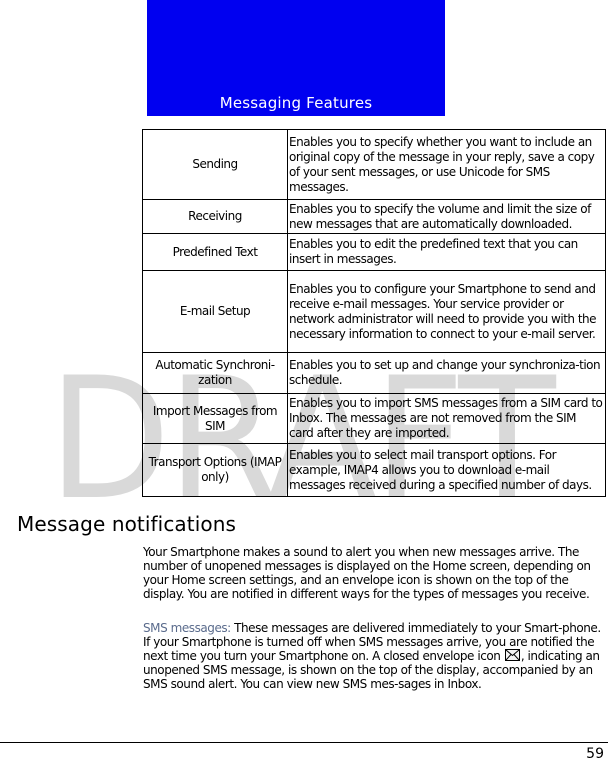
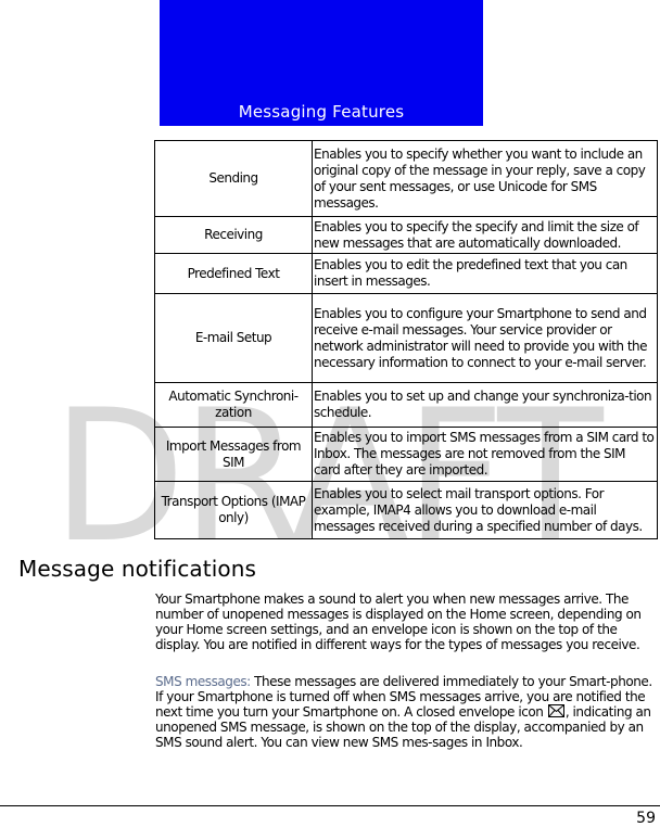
  DRAFT
  Messaging Features
  Sending	Enables you to specify whether you want to include an original copy of the message in your reply, save a copy of your sent messages, or use Unicode for SMS messages.
- Receiving	Enables you to specify the volume and limit the size of new messages that are automatically downloaded.
+ Receiving	Enables you to specify the specify and limit the size of new messages that are automatically downloaded.
  Predefined Text	Enables you to edit the predefined text that you can insert in messages.
  E-mail Setup	Enables you to configure your Smartphone to send and receive e-mail messages. Your service provider or network administrator will need to provide you with the necessary information to connect to your e-mail server.
  Automatic Synchroni-zation	Enables you to set up and change your synchroniza-tion schedule.
  Import Messages from SIM	Enables you to import SMS messages from a SIM card to Inbox. The messages are not removed from the SIM card after they are imported.
  Transport Options (IMAP only)	Enables you to select mail transport options. For example, IMAP4 allows you to download e-mail messages received during a specified number of days.
  Message notifications
  Your Smartphone makes a sound to alert you when new messages arrive. The number of unopened messages is displayed on the Home screen, depending on your Home screen settings, and an envelope icon is shown on the top of the display. You are notified in different ways for the types of messages you receive.
  SMS messages: These messages are delivered immediately to your Smart-phone. If your Smartphone is turned off when SMS messages arrive, you are notified the next time you turn your Smartphone on. A closed envelope icon , indicating an unopened SMS message, is shown on the top of the display, accompanied by an SMS sound alert. You can view new SMS mes-sages in Inbox.
  59
